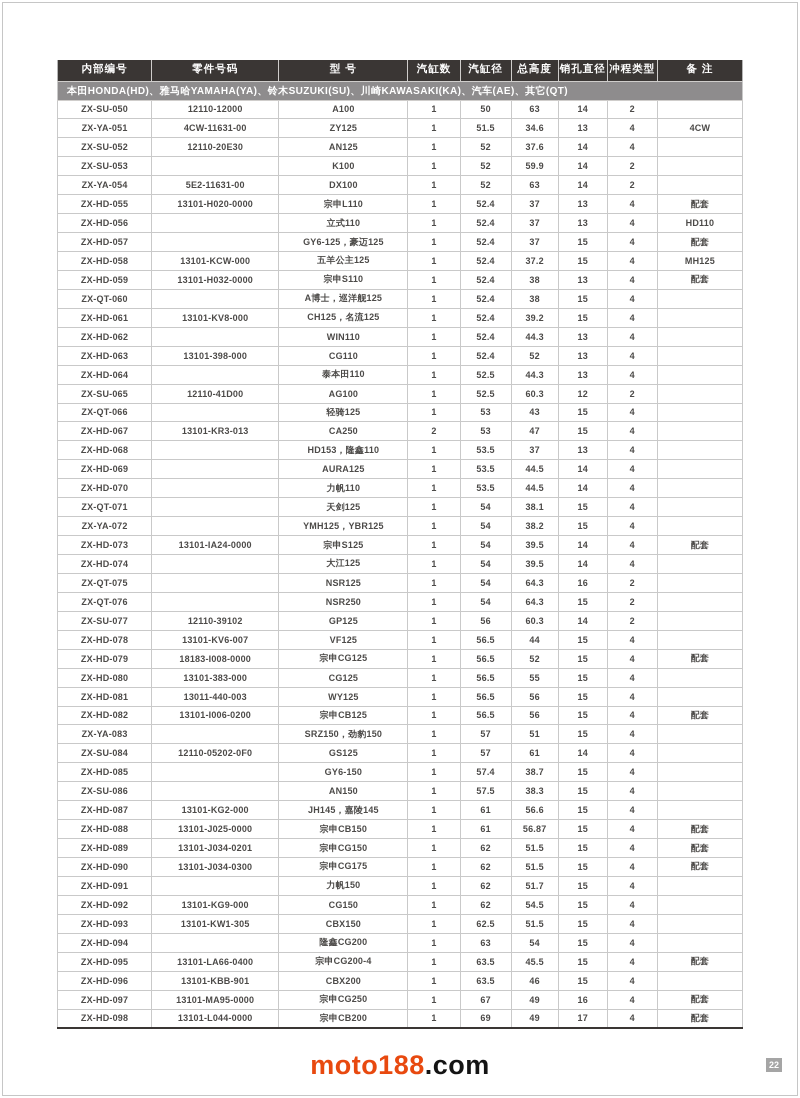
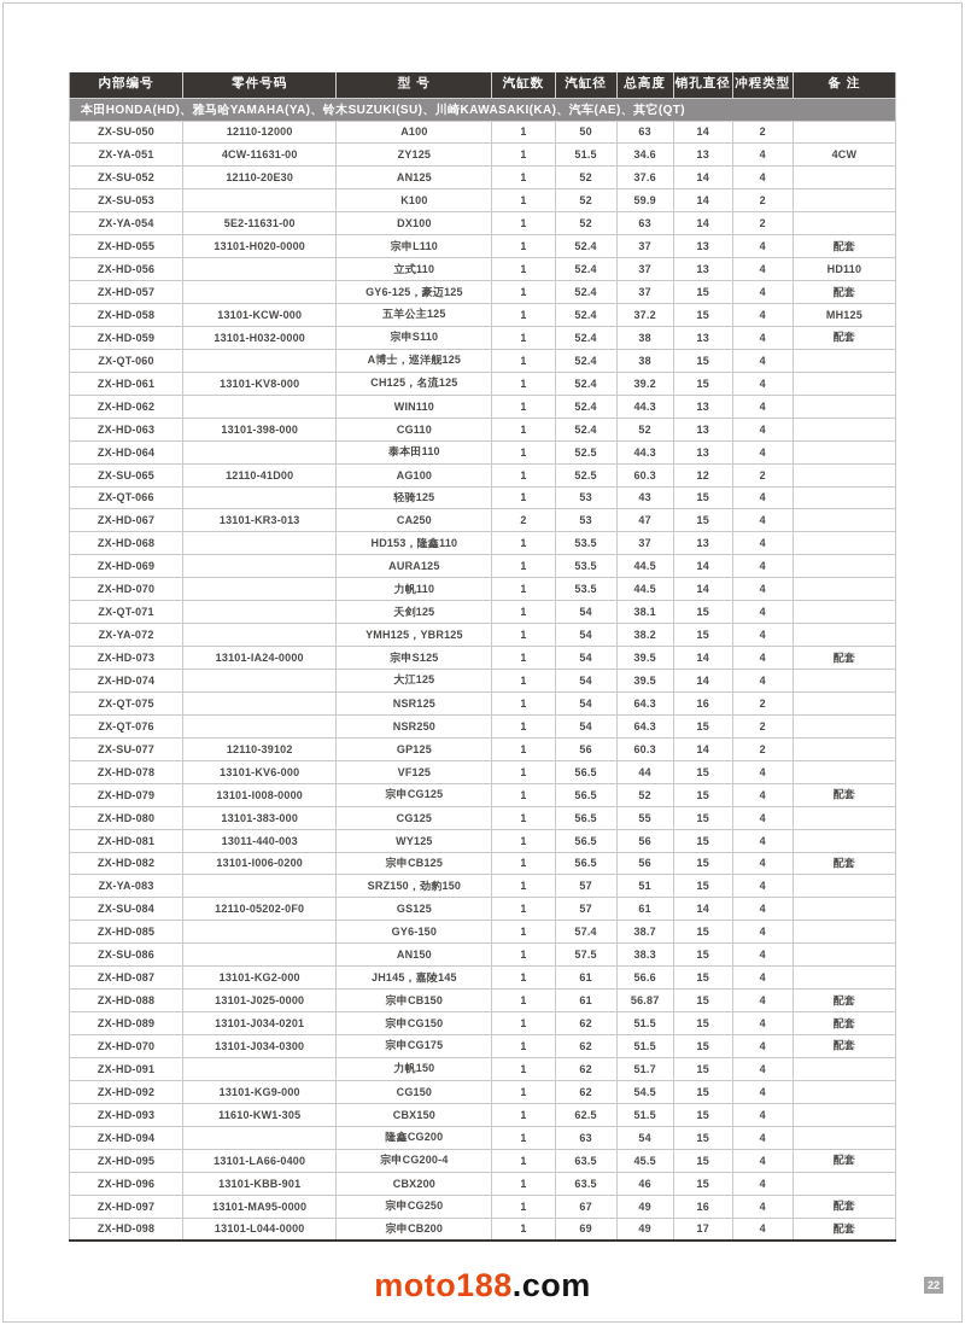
  内部编号	零件号码	型 号	汽缸数	汽缸径	总高度	销孔直径	冲程类型	备 注
  本田HONDA(HD)、雅马哈YAMAHA(YA)、铃木SUZUKI(SU)、川崎KAWASAKI(KA)、汽车(AE)、其它(QT)
  ZX-SU-050	12110-12000	A100	1	50	63	14	2
  ZX-YA-051	4CW-11631-00	ZY125	1	51.5	34.6	13	4	4CW
  ZX-SU-052	12110-20E30	AN125	1	52	37.6	14	4
  ZX-SU-053		K100	1	52	59.9	14	2
  ZX-YA-054	5E2-11631-00	DX100	1	52	63	14	2
  ZX-HD-055	13101-H020-0000	宗申L110	1	52.4	37	13	4	配套
  ZX-HD-056		立式110	1	52.4	37	13	4	HD110
  ZX-HD-057		GY6-125，豪迈125	1	52.4	37	15	4	配套
  ZX-HD-058	13101-KCW-000	五羊公主125	1	52.4	37.2	15	4	MH125
  ZX-HD-059	13101-H032-0000	宗申S110	1	52.4	38	13	4	配套
  ZX-QT-060		A博士，巡洋舰125	1	52.4	38	15	4
  ZX-HD-061	13101-KV8-000	CH125，名流125	1	52.4	39.2	15	4
  ZX-HD-062		WIN110	1	52.4	44.3	13	4
  ZX-HD-063	13101-398-000	CG110	1	52.4	52	13	4
  ZX-HD-064		泰本田110	1	52.5	44.3	13	4
  ZX-SU-065	12110-41D00	AG100	1	52.5	60.3	12	2
  ZX-QT-066		轻骑125	1	53	43	15	4
  ZX-HD-067	13101-KR3-013	CA250	2	53	47	15	4
  ZX-HD-068		HD153，隆鑫110	1	53.5	37	13	4
  ZX-HD-069		AURA125	1	53.5	44.5	14	4
  ZX-HD-070		力帆110	1	53.5	44.5	14	4
  ZX-QT-071		天剑125	1	54	38.1	15	4
  ZX-YA-072		YMH125，YBR125	1	54	38.2	15	4
  ZX-HD-073	13101-IA24-0000	宗申S125	1	54	39.5	14	4	配套
  ZX-HD-074		大江125	1	54	39.5	14	4
  ZX-QT-075		NSR125	1	54	64.3	16	2
  ZX-QT-076		NSR250	1	54	64.3	15	2
  ZX-SU-077	12110-39102	GP125	1	56	60.3	14	2
- ZX-HD-078	13101-KV6-007	VF125	1	56.5	44	15	4
+ ZX-HD-078	13101-KV6-000	VF125	1	56.5	44	15	4
- ZX-HD-079	18183-I008-0000	宗申CG125	1	56.5	52	15	4	配套
+ ZX-HD-079	13101-I008-0000	宗申CG125	1	56.5	52	15	4	配套
  ZX-HD-080	13101-383-000	CG125	1	56.5	55	15	4
  ZX-HD-081	13011-440-003	WY125	1	56.5	56	15	4
  ZX-HD-082	13101-I006-0200	宗申CB125	1	56.5	56	15	4	配套
  ZX-YA-083		SRZ150，劲豹150	1	57	51	15	4
  ZX-SU-084	12110-05202-0F0	GS125	1	57	61	14	4
  ZX-HD-085		GY6-150	1	57.4	38.7	15	4
  ZX-SU-086		AN150	1	57.5	38.3	15	4
  ZX-HD-087	13101-KG2-000	JH145，嘉陵145	1	61	56.6	15	4
  ZX-HD-088	13101-J025-0000	宗申CB150	1	61	56.87	15	4	配套
  ZX-HD-089	13101-J034-0201	宗申CG150	1	62	51.5	15	4	配套
- ZX-HD-090	13101-J034-0300	宗申CG175	1	62	51.5	15	4	配套
+ ZX-HD-070	13101-J034-0300	宗申CG175	1	62	51.5	15	4	配套
  ZX-HD-091		力帆150	1	62	51.7	15	4
  ZX-HD-092	13101-KG9-000	CG150	1	62	54.5	15	4
- ZX-HD-093	13101-KW1-305	CBX150	1	62.5	51.5	15	4
+ ZX-HD-093	11610-KW1-305	CBX150	1	62.5	51.5	15	4
  ZX-HD-094		隆鑫CG200	1	63	54	15	4
  ZX-HD-095	13101-LA66-0400	宗申CG200-4	1	63.5	45.5	15	4	配套
  ZX-HD-096	13101-KBB-901	CBX200	1	63.5	46	15	4
  ZX-HD-097	13101-MA95-0000	宗申CG250	1	67	49	16	4	配套
  ZX-HD-098	13101-L044-0000	宗申CB200	1	69	49	17	4	配套
  moto188.com
  22
